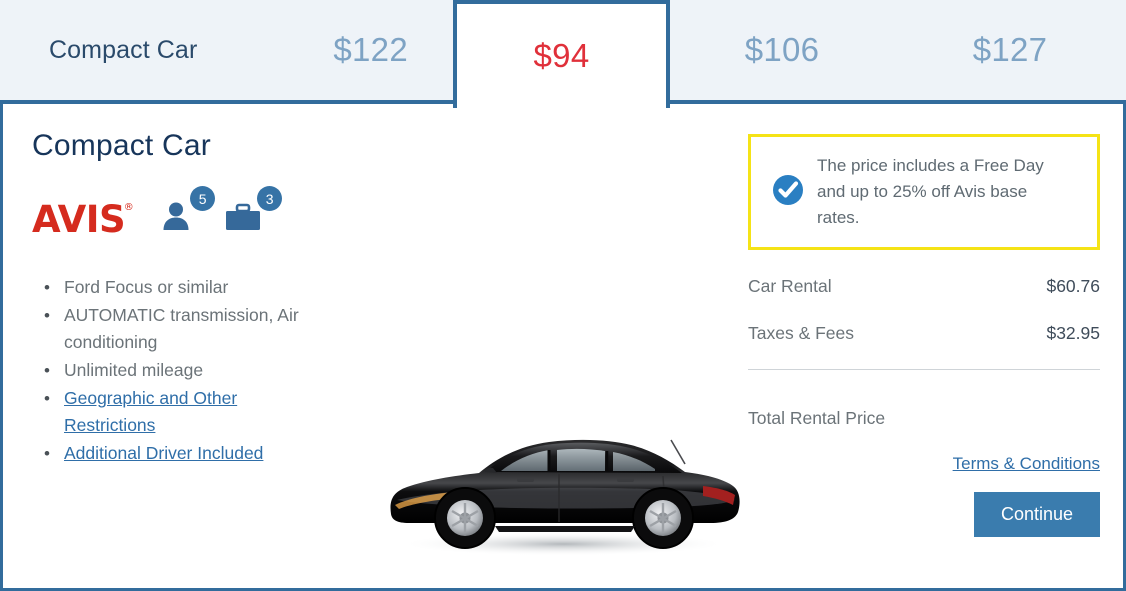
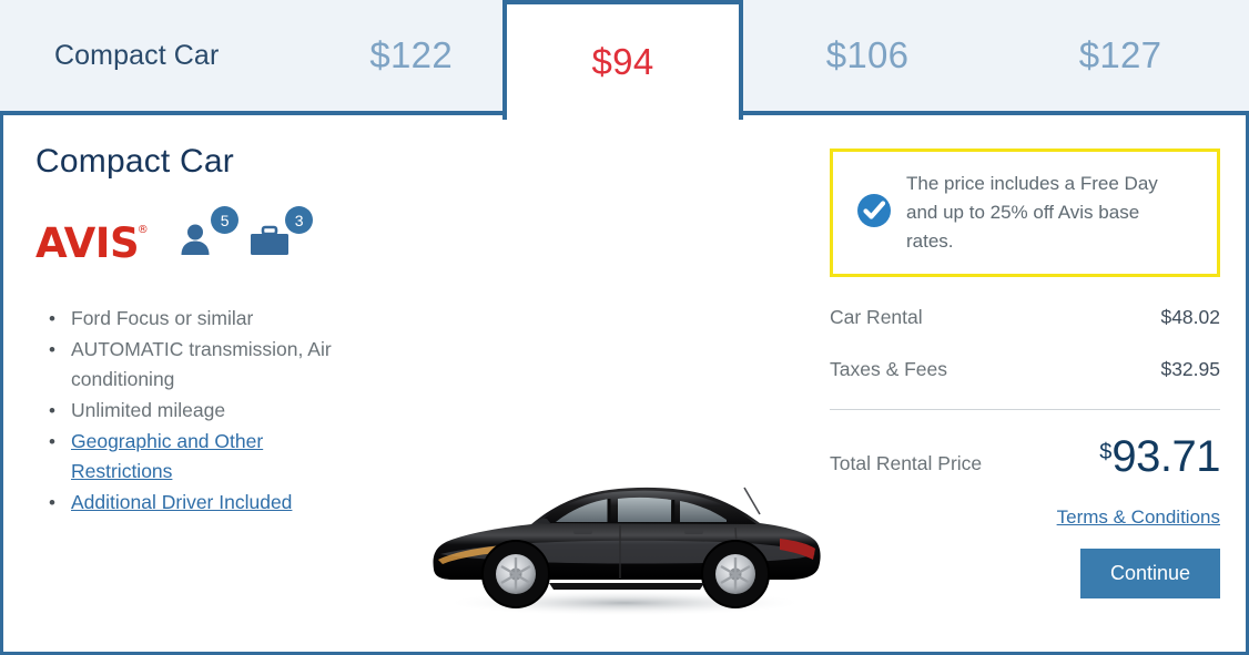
  Compact Car
  $122
  $94
  $106
  $127
  Compact Car
  AVIS
  ®
  5
  3
  Ford Focus or similar
  AUTOMATIC transmission, Air conditioning
  Unlimited mileage
  Geographic and Other Restrictions
  Additional Driver Included
  The price includes a Free Day and up to 25% off Avis base rates.
  Car Rental
- $60.76
+ $48.02
  Taxes & Fees
  $32.95
  Total Rental Price
+ $
+ 93.71
  Terms & Conditions
  Continue
